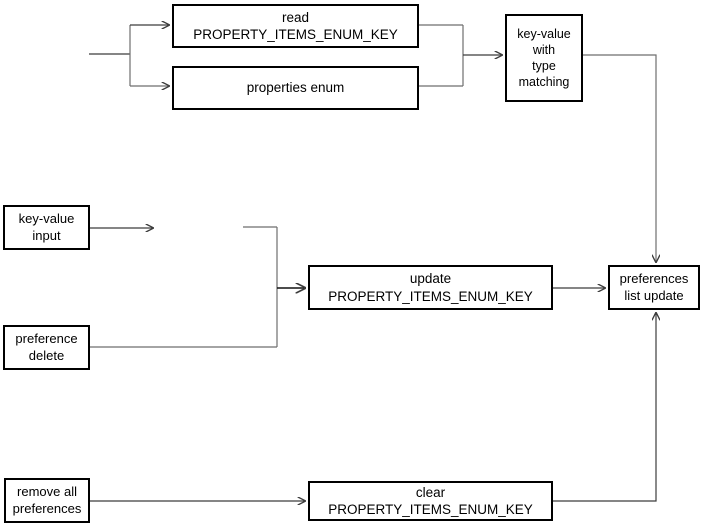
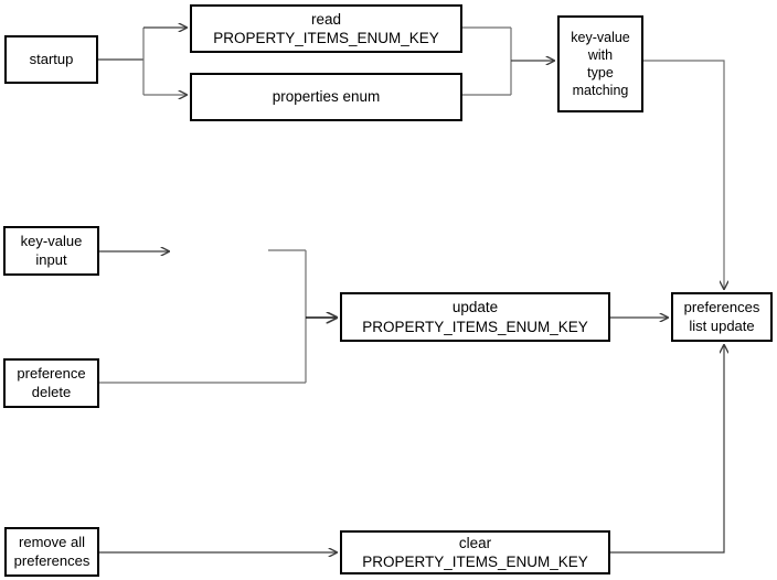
+ startup
  read PROPERTY_ITEMS_ENUM_KEY
  properties enum
  key-value
  with
  type
  matching
  key-value
  input
  preference
  delete
  update PROPERTY_ITEMS_ENUM_KEY
  preferences
  list update
  remove all
  preferences
  clear PROPERTY_ITEMS_ENUM_KEY
